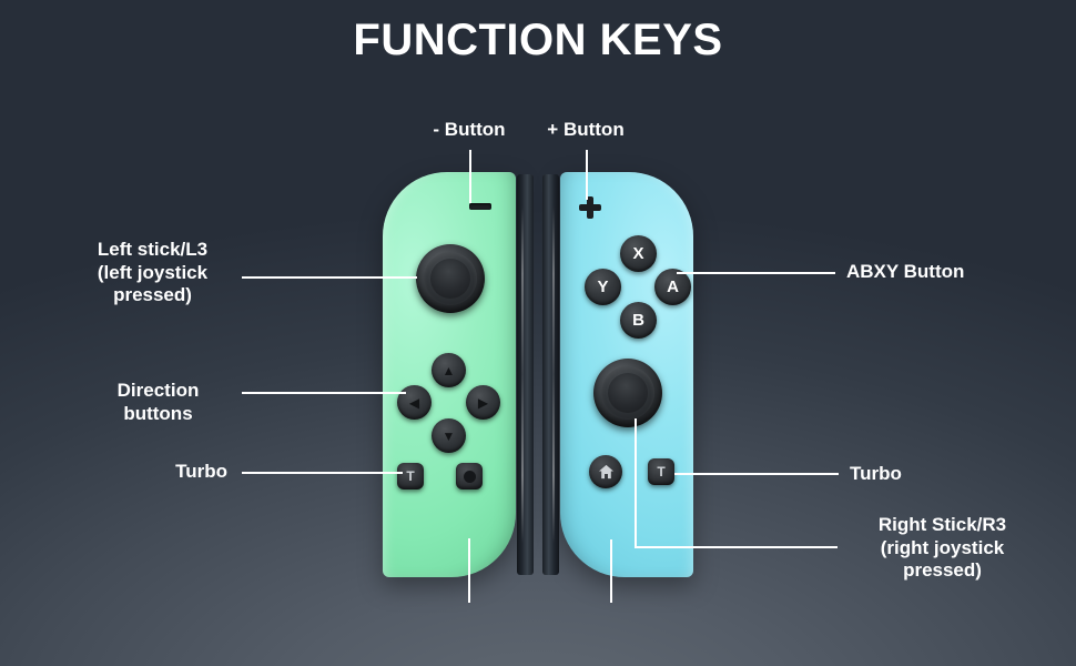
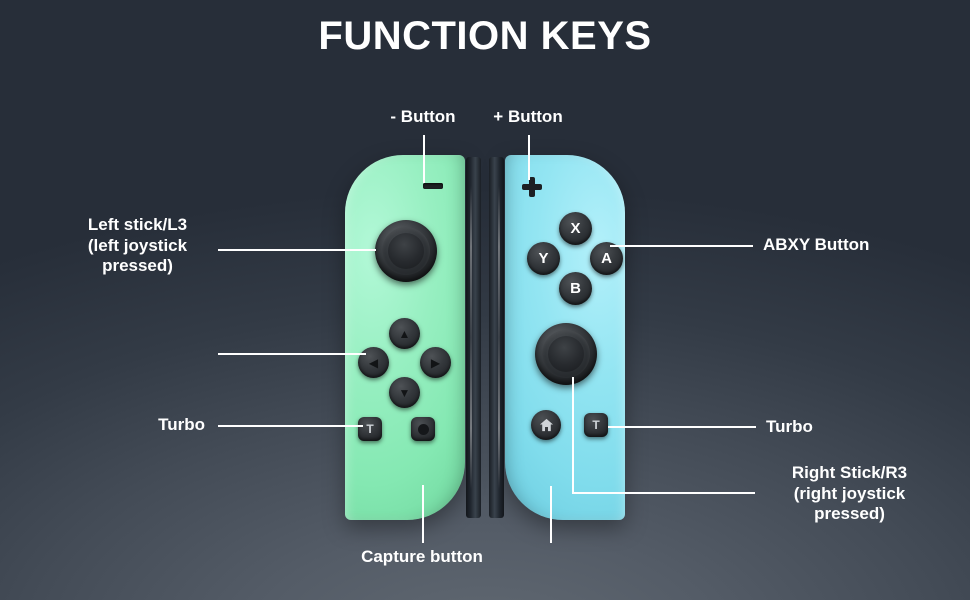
  FUNCTION KEYS
  ▲
  ◀
  ▶
  ▼
  T
  X
  Y
  A
  B
  T
  - Button
  + Button
  Left stick/L3
  (left joystick
  pressed)
- Direction
- buttons
  Turbo
+ Capture button
  ABXY Button
  Turbo
  Right Stick/R3
  (right joystick
  pressed)
